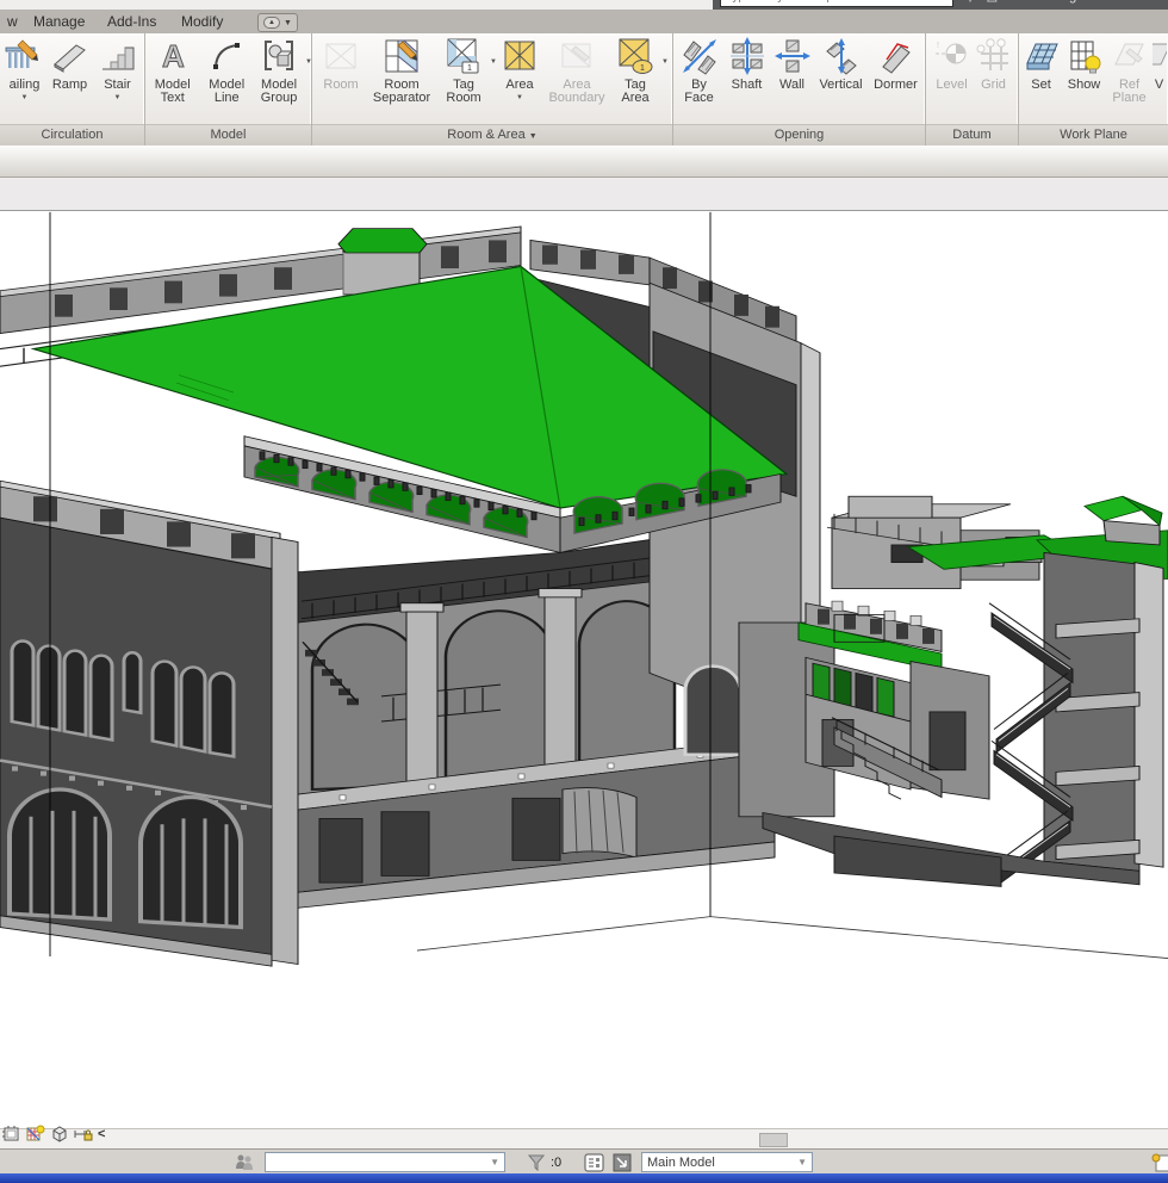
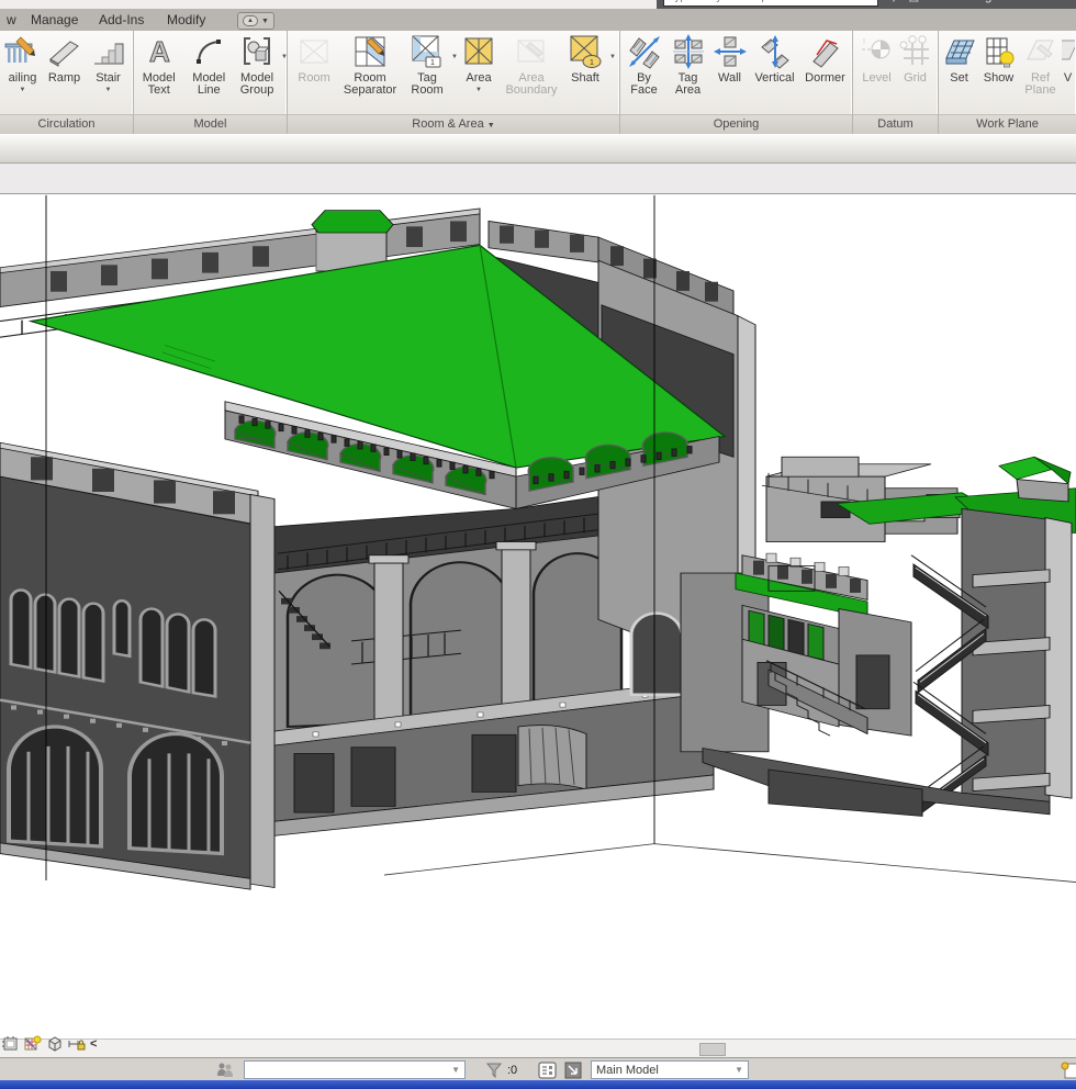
  w
  Manage
  Add-Ins
  Modify
  ailing
  Ramp
  Stair
  Circulation
  A
  Model Text
  Model Line
  Model Group
  Model
  Room
  Room Separator
  Tag Room
  Area
  Area Boundary
- Tag Area
+ Shaft
  Room & Area
  By Face
- Shaft
+ Tag Area
  Wall
  Vertical
  Dormer
  Opening
  Level
  Grid
  Datum
  Set
  Show
  Ref Plane
  V
  Work Plane
  <
  ▼
  :0
  Main Model
  ▼
